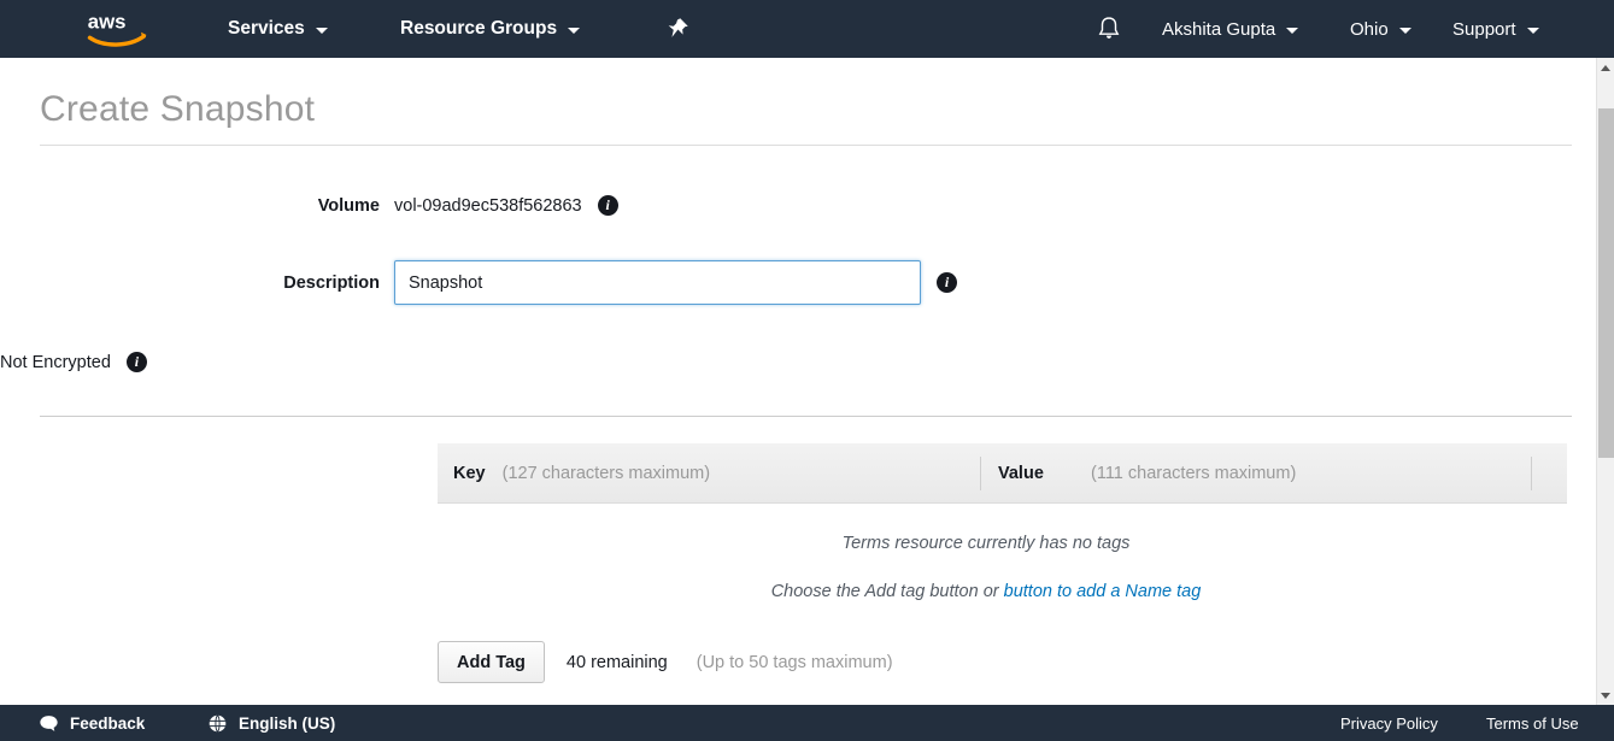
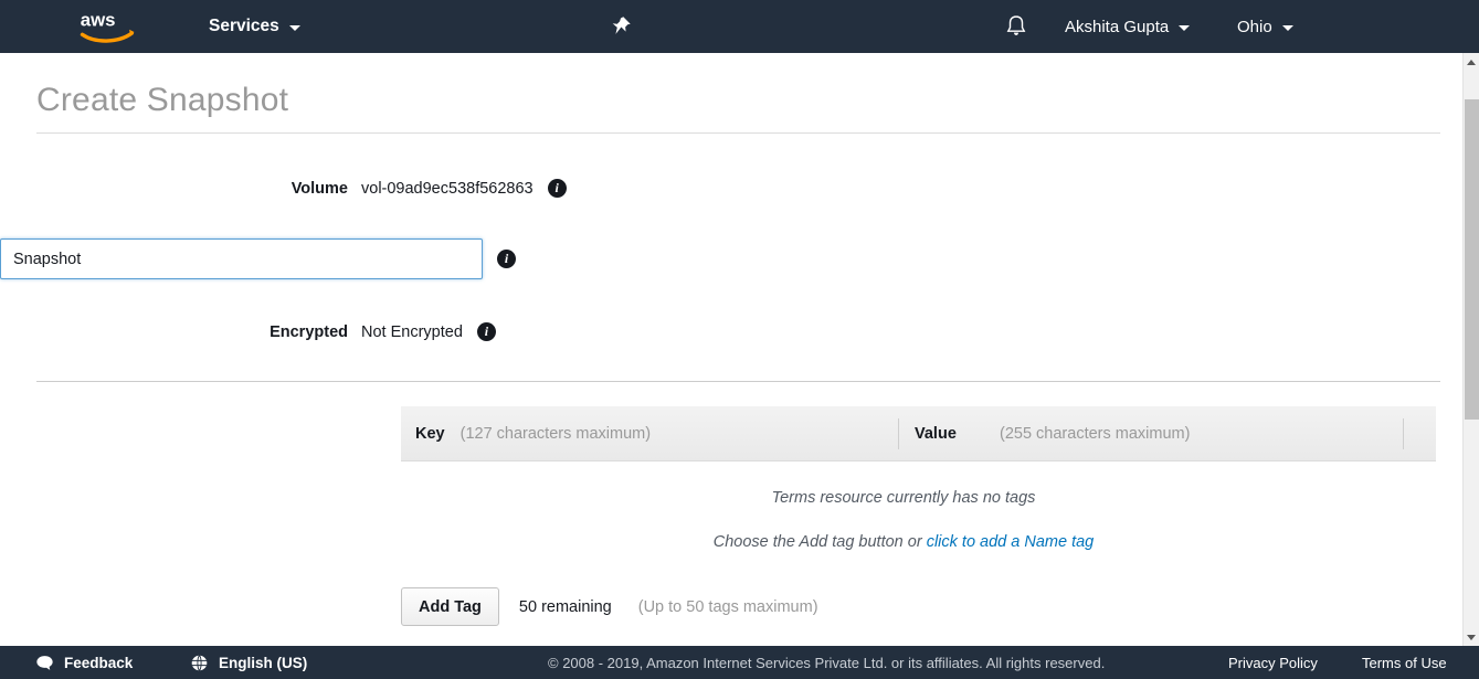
  aws
  Services
- Resource Groups
  Akshita Gupta
  Ohio
- Support
  Create Snapshot
  Volume
  vol-09ad9ec538f562863
  i
- Description
  Snapshot
  i
+ Encrypted
  Not Encrypted
  i
  Key
  (127 characters maximum)
  Value
- (111 characters maximum)
+ (255 characters maximum)
  Terms resource currently has no tags
- Choose the Add tag button or button to add a Name tag
+ Choose the Add tag button or click to add a Name tag
  Add Tag
- 40 remaining
+ 50 remaining
  (Up to 50 tags maximum)
  Feedback
  English (US)
+ © 2008 - 2019, Amazon Internet Services Private Ltd. or its affiliates. All rights reserved.
  Privacy Policy
  Terms of Use
